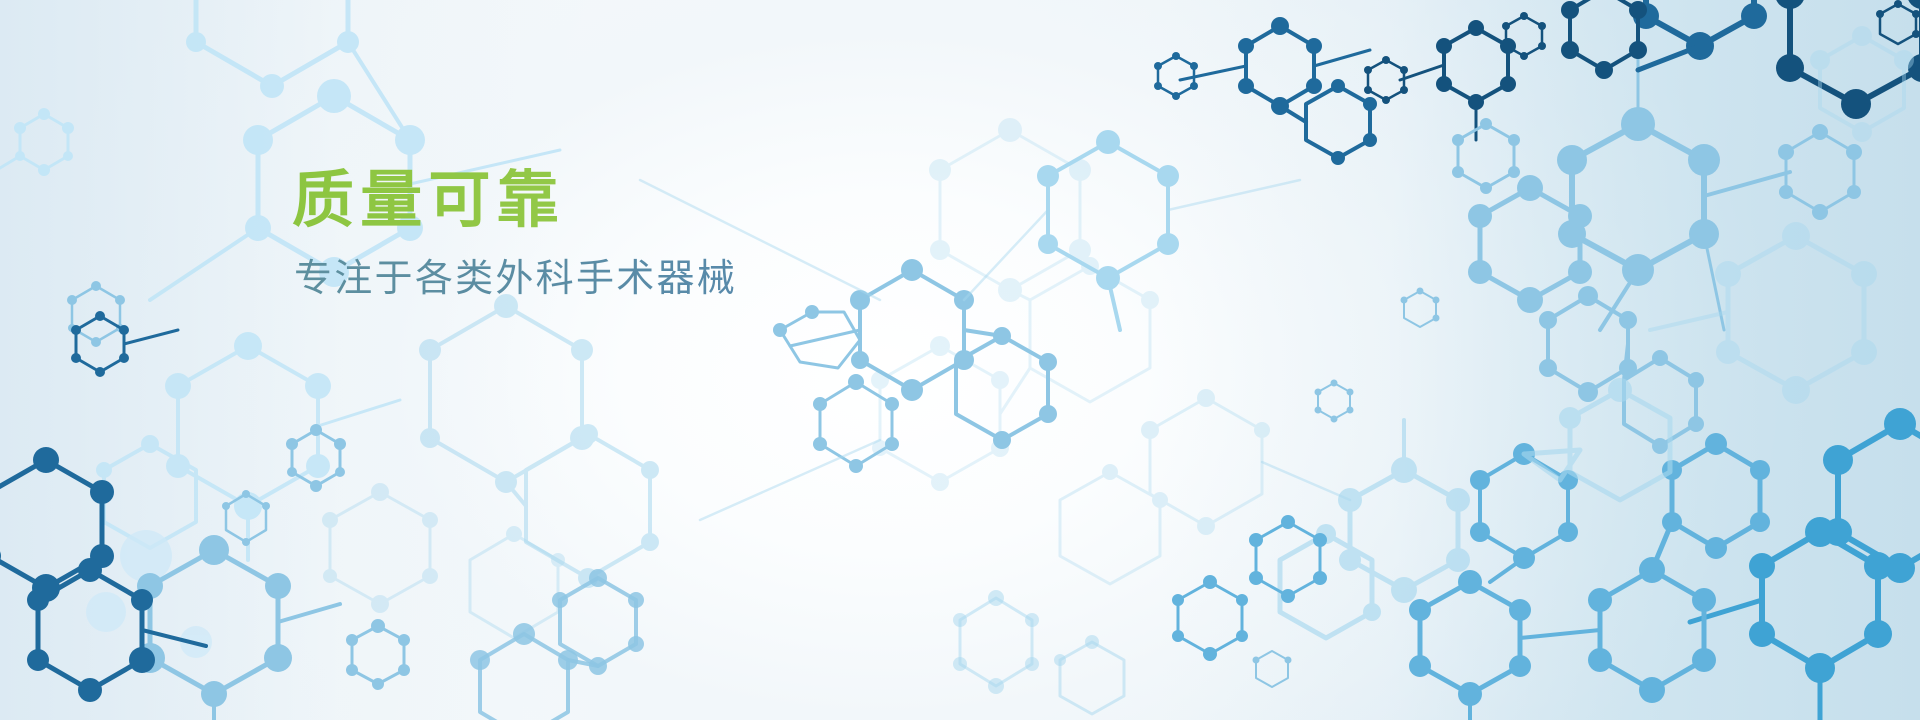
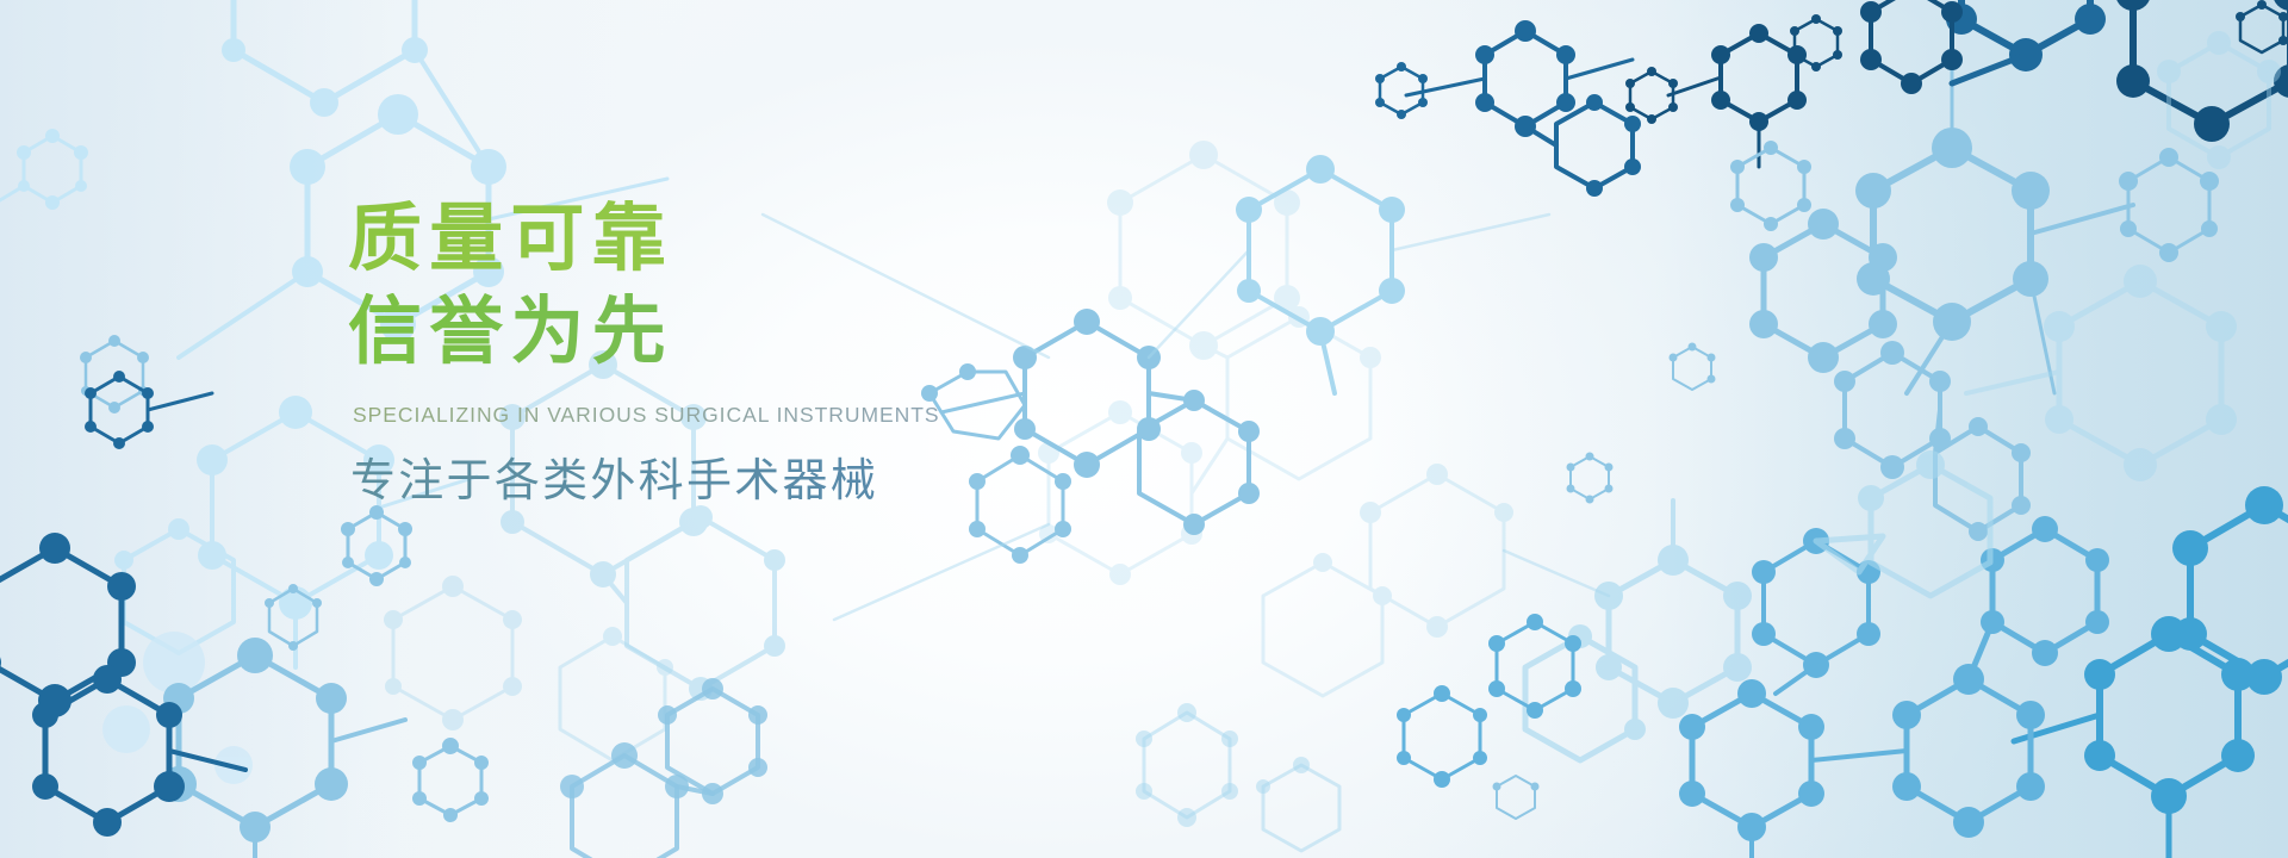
  质量可靠
+ 信誉为先
+ SPECIALIZING IN VARIOUS SURGICAL INSTRUMENTS
  专注于各类外科手术器械
